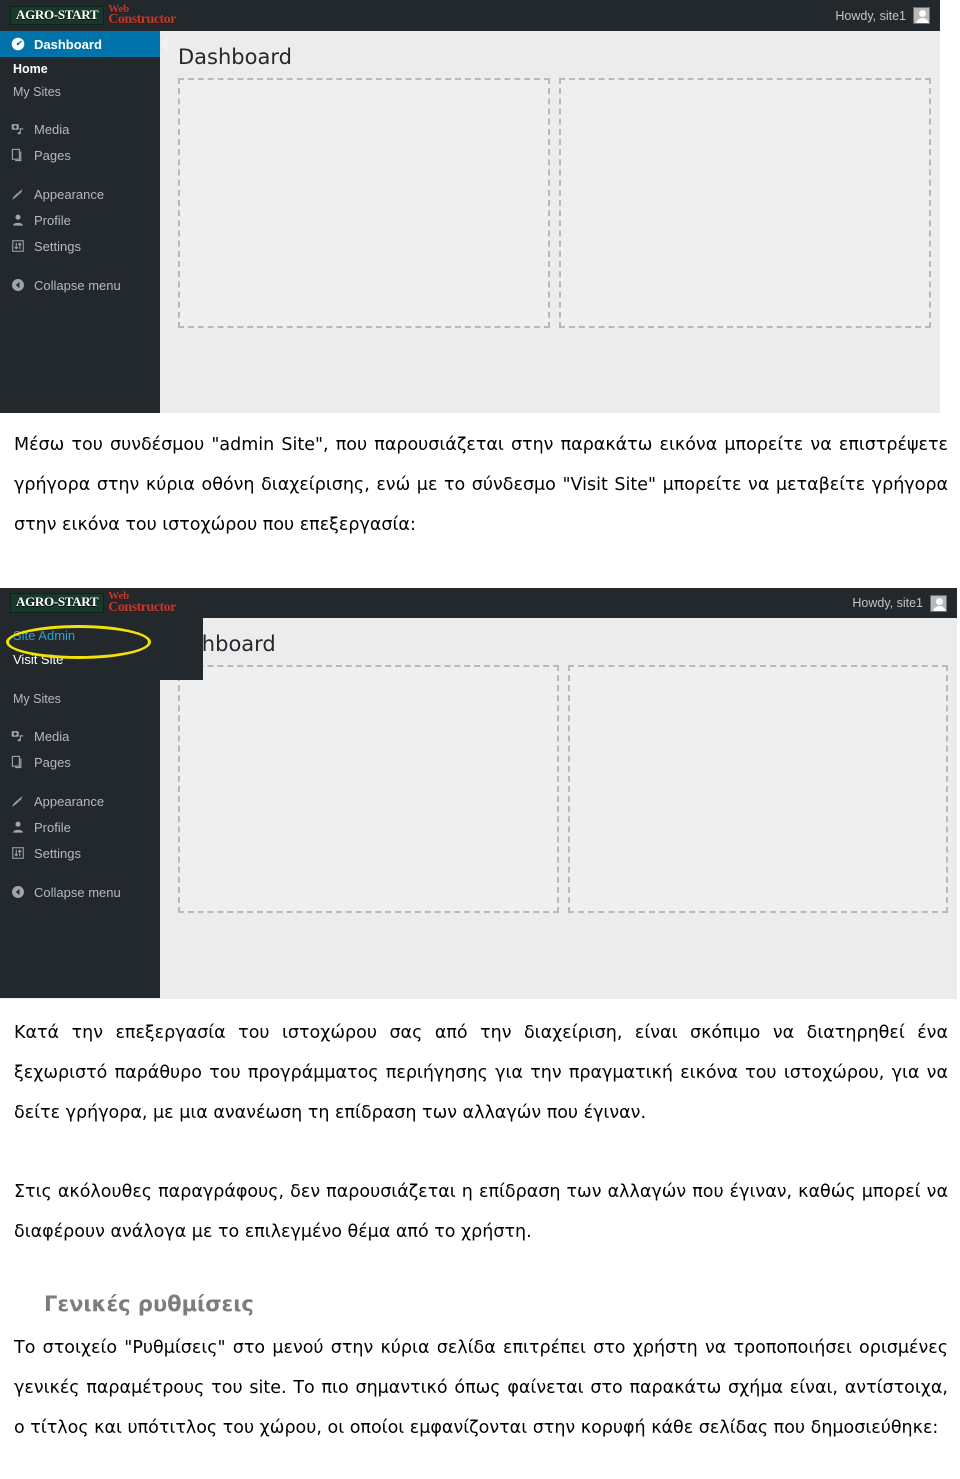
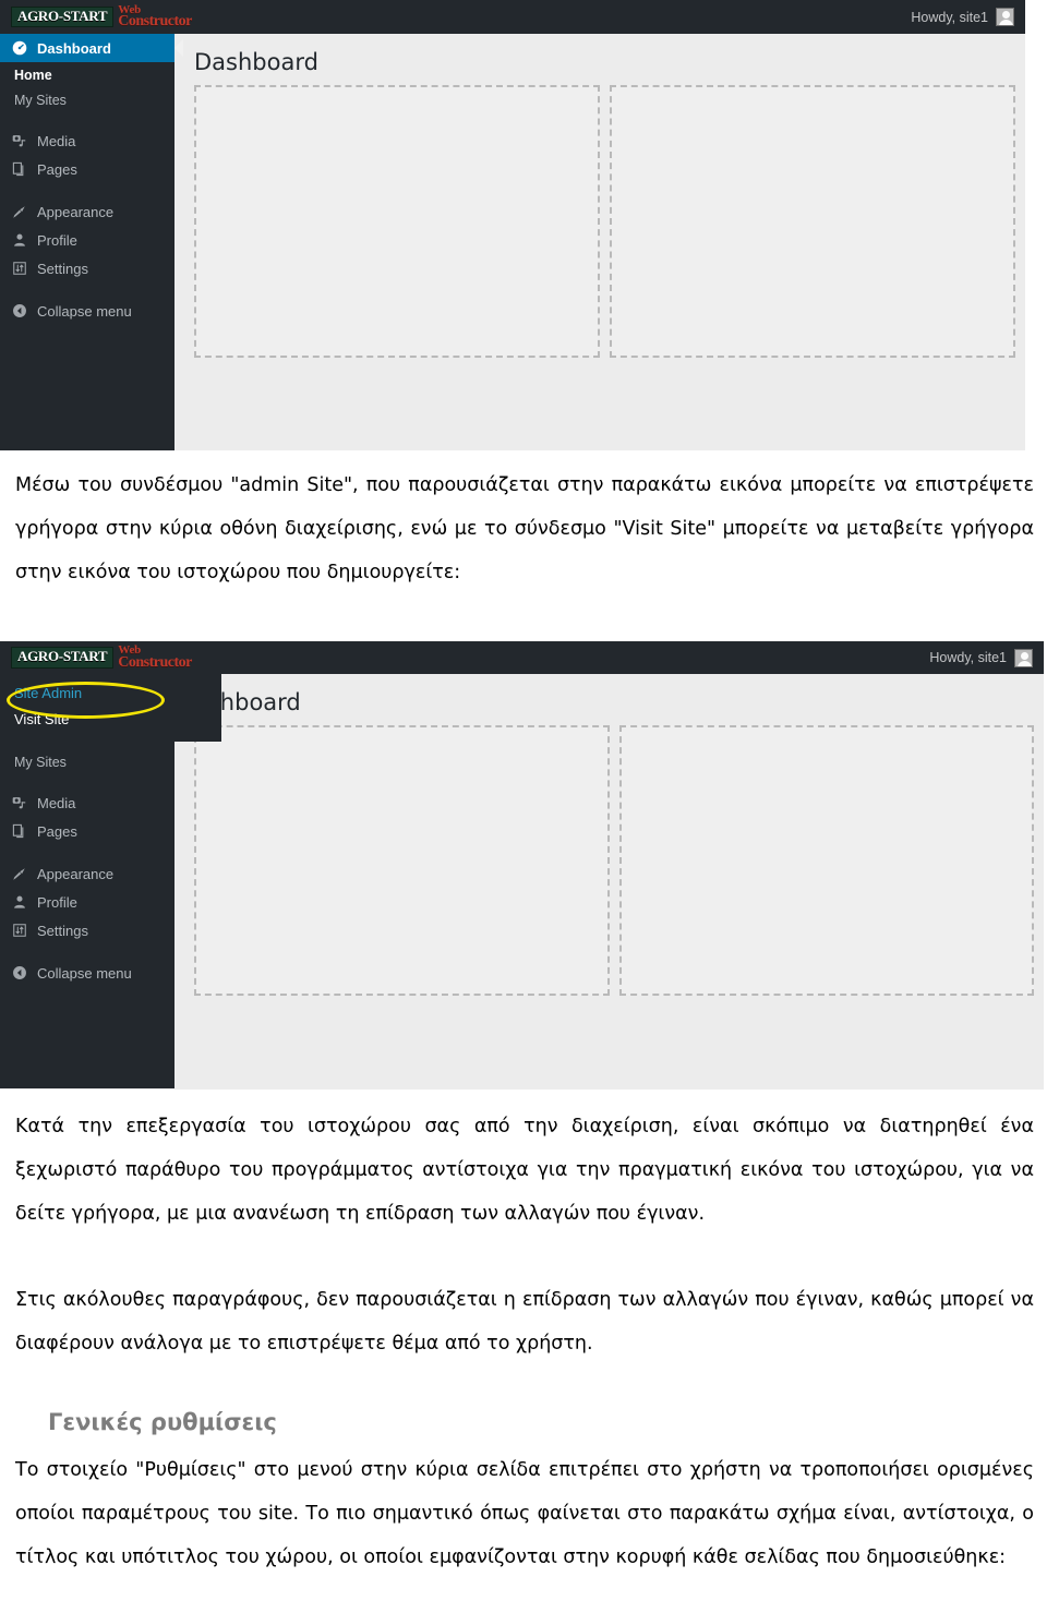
  AGRO-START
  Web
  Constructor
  Howdy, site1
  Dashboard
  Home
  My Sites
  Media
  Pages
  Appearance
  Profile
  Settings
  Collapse menu
  Dashboard
- Μέσω του συνδέσμου "admin Site", που παρουσιάζεται στην παρακάτω εικόνα μπορείτε να επιστρέψετε γρήγορα στην κύρια οθόνη διαχείρισης, ενώ με το σύνδεσμο "Visit Site" μπορείτε να μεταβείτε γρήγορα στην εικόνα του ιστοχώρου που επεξεργασία:
+ Μέσω του συνδέσμου "admin Site", που παρουσιάζεται στην παρακάτω εικόνα μπορείτε να επιστρέψετε γρήγορα στην κύρια οθόνη διαχείρισης, ενώ με το σύνδεσμο "Visit Site" μπορείτε να μεταβείτε γρήγορα στην εικόνα του ιστοχώρου που δημιουργείτε:
  AGRO-START
  Web
  Constructor
  Howdy, site1
  My Sites
  Media
  Pages
  Appearance
  Profile
  Settings
  Collapse menu
  hboard
  Site Admin
  Visit Site
- Κατά την επεξεργασία του ιστοχώρου σας από την διαχείριση, είναι σκόπιμο να διατηρηθεί ένα ξεχωριστό παράθυρο του προγράμματος περιήγησης για την πραγματική εικόνα του ιστοχώρου, για να δείτε γρήγορα, με μια ανανέωση τη επίδραση των αλλαγών που έγιναν.
+ Κατά την επεξεργασία του ιστοχώρου σας από την διαχείριση, είναι σκόπιμο να διατηρηθεί ένα ξεχωριστό παράθυρο του προγράμματος αντίστοιχα για την πραγματική εικόνα του ιστοχώρου, για να δείτε γρήγορα, με μια ανανέωση τη επίδραση των αλλαγών που έγιναν.
- Στις ακόλουθες παραγράφους, δεν παρουσιάζεται η επίδραση των αλλαγών που έγιναν, καθώς μπορεί να διαφέρουν ανάλογα με το επιλεγμένο θέμα από το χρήστη.
+ Στις ακόλουθες παραγράφους, δεν παρουσιάζεται η επίδραση των αλλαγών που έγιναν, καθώς μπορεί να διαφέρουν ανάλογα με το επιστρέψετε θέμα από το χρήστη.
  Γενικές ρυθμίσεις
- Το στοιχείο "Ρυθμίσεις" στο μενού στην κύρια σελίδα επιτρέπει στο χρήστη να τροποποιήσει ορισμένες γενικές παραμέτρους του site. Το πιο σημαντικό όπως φαίνεται στο παρακάτω σχήμα είναι, αντίστοιχα, ο τίτλος και υπότιτλος του χώρου, οι οποίοι εμφανίζονται στην κορυφή κάθε σελίδας που δημοσιεύθηκε:
+ Το στοιχείο "Ρυθμίσεις" στο μενού στην κύρια σελίδα επιτρέπει στο χρήστη να τροποποιήσει ορισμένες οποίοι παραμέτρους του site. Το πιο σημαντικό όπως φαίνεται στο παρακάτω σχήμα είναι, αντίστοιχα, ο τίτλος και υπότιτλος του χώρου, οι οποίοι εμφανίζονται στην κορυφή κάθε σελίδας που δημοσιεύθηκε:
